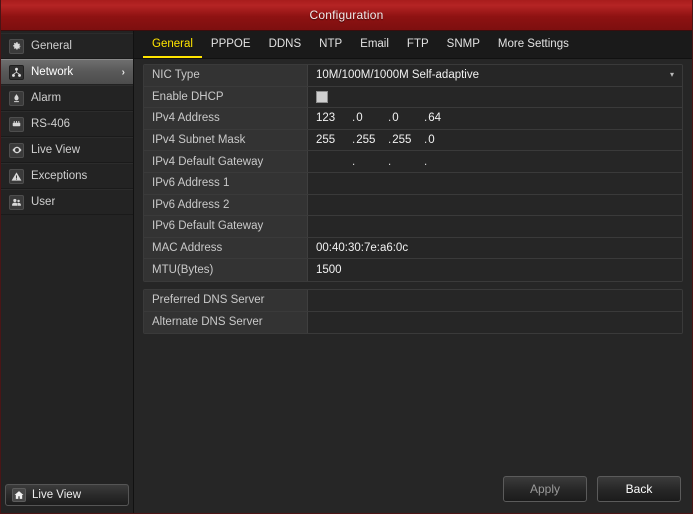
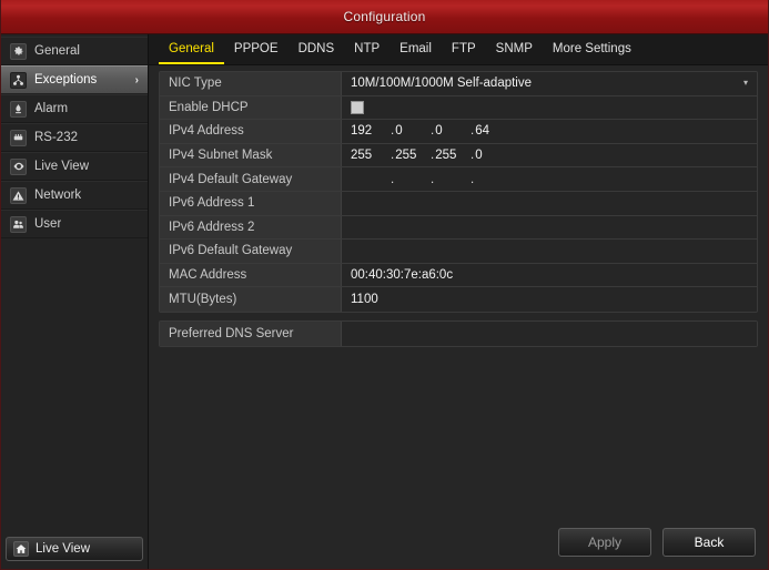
  Configuration
  General
- Network
+ Exceptions
  ›
  Alarm
- RS-406
+ RS-232
  Live View
- Exceptions
+ Network
  User
  Live View
  General
  PPPOE
  DDNS
  NTP
  Email
  FTP
  SNMP
  More Settings
  NIC Type
  10M/100M/1000M Self-adaptive
  ▾
  Enable DHCP
  IPv4 Address
- 123
+ 192
  .0
  .0
  .64
  IPv4 Subnet Mask
  255
  .255
  .255
  .0
  IPv4 Default Gateway
  .
  .
  .
  IPv6 Address 1
  IPv6 Address 2
  IPv6 Default Gateway
  MAC Address
  00:40:30:7e:a6:0c
  MTU(Bytes)
- 1500
+ 1100
  Preferred DNS Server
- Alternate DNS Server
  Apply
  Back
